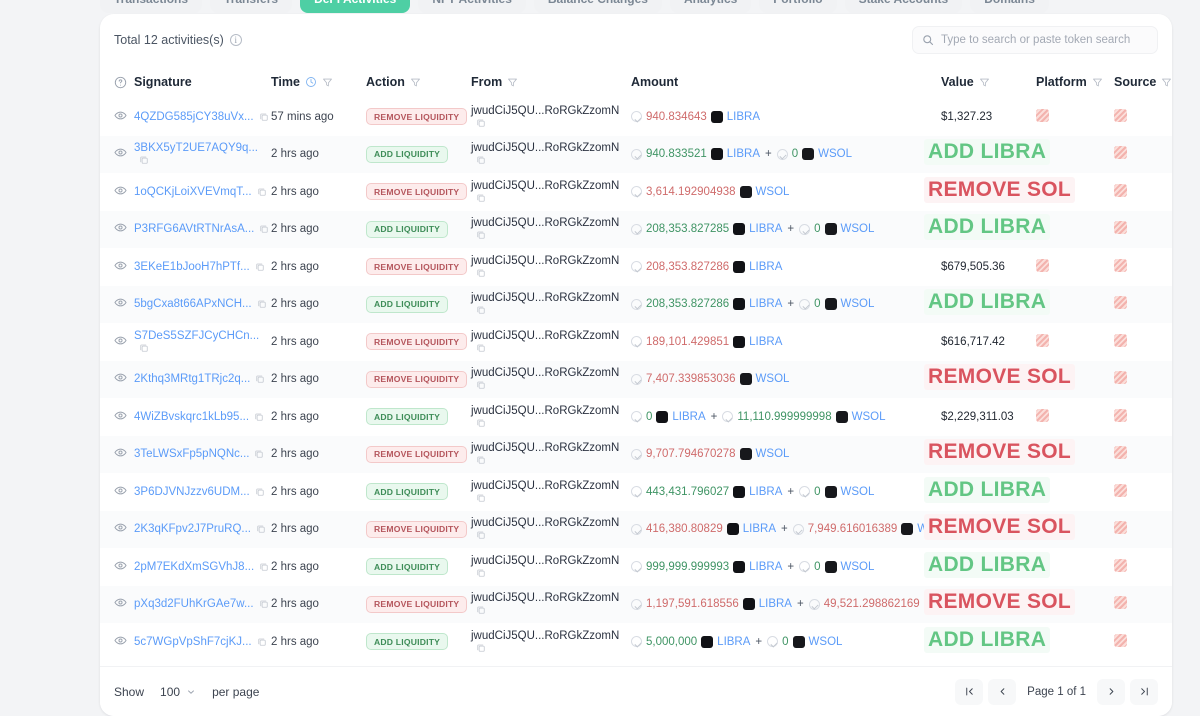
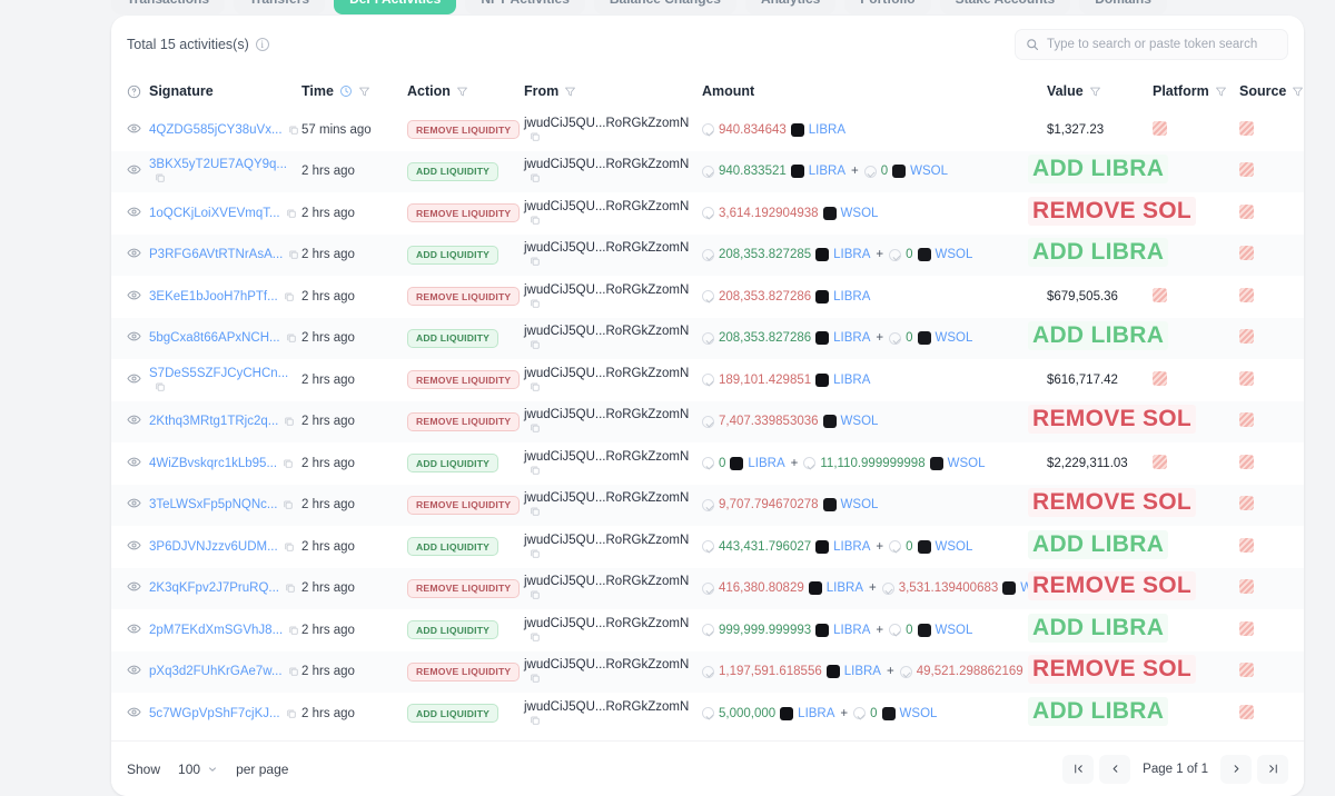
- Total 12 activities(s)
+ Total 15 activities(s)
  i
  Type to search or paste token search
  	Signature	Time	Action	From	Amount	Value	Platform	Source
  	4QZDG585jCY38uVx...	57 mins ago	REMOVE LIQUIDITY	jwudCiJ5QU...RoRGkZzomN	940.834643 LIBRA	$1,327.23
  	3BKX5yT2UE7AQY9q...	2 hrs ago	ADD LIQUIDITY	jwudCiJ5QU...RoRGkZzomN	940.833521 LIBRA + 0 WSOL
  	1oQCKjLoiXVEVmqT...	2 hrs ago	REMOVE LIQUIDITY	jwudCiJ5QU...RoRGkZzomN	3,614.192904938 WSOL
  	P3RFG6AVtRTNrAsA...	2 hrs ago	ADD LIQUIDITY	jwudCiJ5QU...RoRGkZzomN	208,353.827285 LIBRA + 0 WSOL
  	3EKeE1bJooH7hPTf...	2 hrs ago	REMOVE LIQUIDITY	jwudCiJ5QU...RoRGkZzomN	208,353.827286 LIBRA	$679,505.36
  	5bgCxa8t66APxNCH...	2 hrs ago	ADD LIQUIDITY	jwudCiJ5QU...RoRGkZzomN	208,353.827286 LIBRA + 0 WSOL
  	S7DeS5SZFJCyCHCn...	2 hrs ago	REMOVE LIQUIDITY	jwudCiJ5QU...RoRGkZzomN	189,101.429851 LIBRA	$616,717.42
  	2Kthq3MRtg1TRjc2q...	2 hrs ago	REMOVE LIQUIDITY	jwudCiJ5QU...RoRGkZzomN	7,407.339853036 WSOL
  	4WiZBvskqrc1kLb95...	2 hrs ago	ADD LIQUIDITY	jwudCiJ5QU...RoRGkZzomN	0 LIBRA + 11,110.999999998 WSOL	$2,229,311.03
  	3TeLWSxFp5pNQNc...	2 hrs ago	REMOVE LIQUIDITY	jwudCiJ5QU...RoRGkZzomN	9,707.794670278 WSOL
  	3P6DJVNJzzv6UDM...	2 hrs ago	ADD LIQUIDITY	jwudCiJ5QU...RoRGkZzomN	443,431.796027 LIBRA + 0 WSOL
- 	2K3qKFpv2J7PruRQ...	2 hrs ago	REMOVE LIQUIDITY	jwudCiJ5QU...RoRGkZzomN	416,380.80829 LIBRA + 7,949.616016389 W
+ 	2K3qKFpv2J7PruRQ...	2 hrs ago	REMOVE LIQUIDITY	jwudCiJ5QU...RoRGkZzomN	416,380.80829 LIBRA + 3,531.139400683 W
  	2pM7EKdXmSGVhJ8...	2 hrs ago	ADD LIQUIDITY	jwudCiJ5QU...RoRGkZzomN	999,999.999993 LIBRA + 0 WSOL
  	pXq3d2FUhKrGAe7w...	2 hrs ago	REMOVE LIQUIDITY	jwudCiJ5QU...RoRGkZzomN	1,197,591.618556 LIBRA + 49,521.298862169
  	5c7WGpVpShF7cjKJ...	2 hrs ago	ADD LIQUIDITY	jwudCiJ5QU...RoRGkZzomN	5,000,000 LIBRA + 0 WSOL
  ADD LIBRA
  REMOVE SOL
  ADD LIBRA
  ADD LIBRA
  REMOVE SOL
  REMOVE SOL
  ADD LIBRA
  REMOVE SOL
  ADD LIBRA
  REMOVE SOL
  ADD LIBRA
  Show
  100
  per page
  Page 1 of 1
